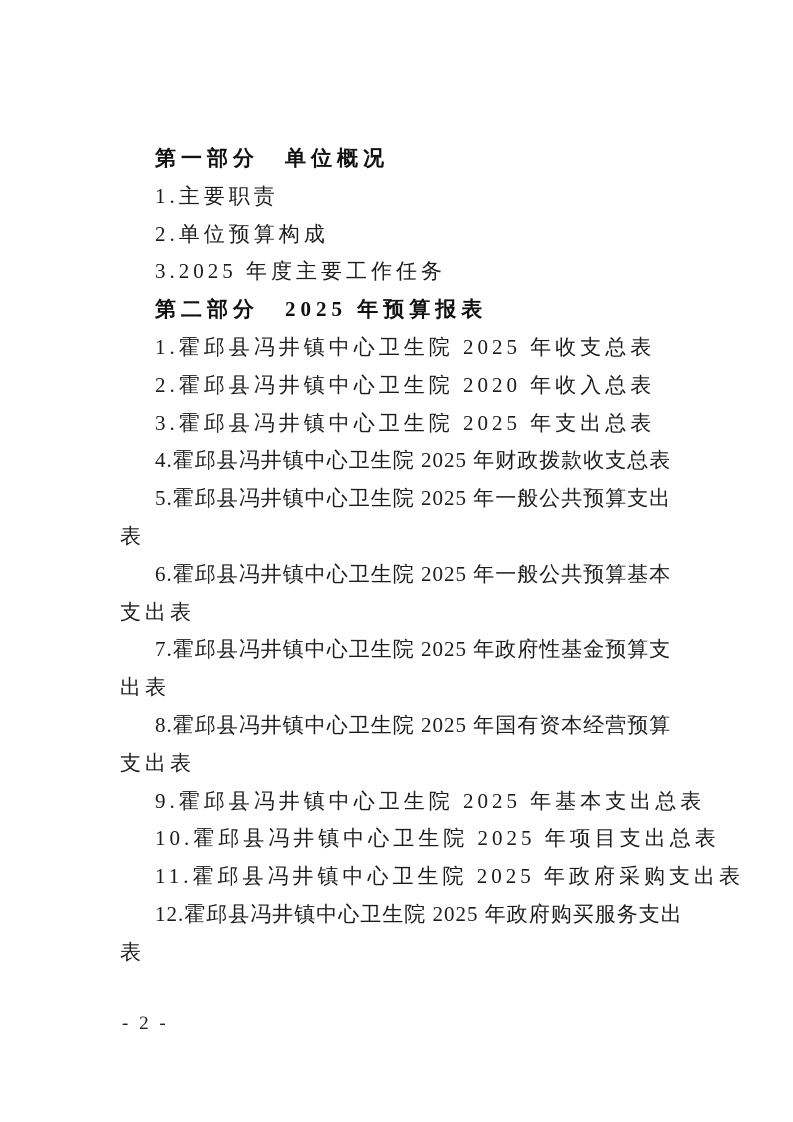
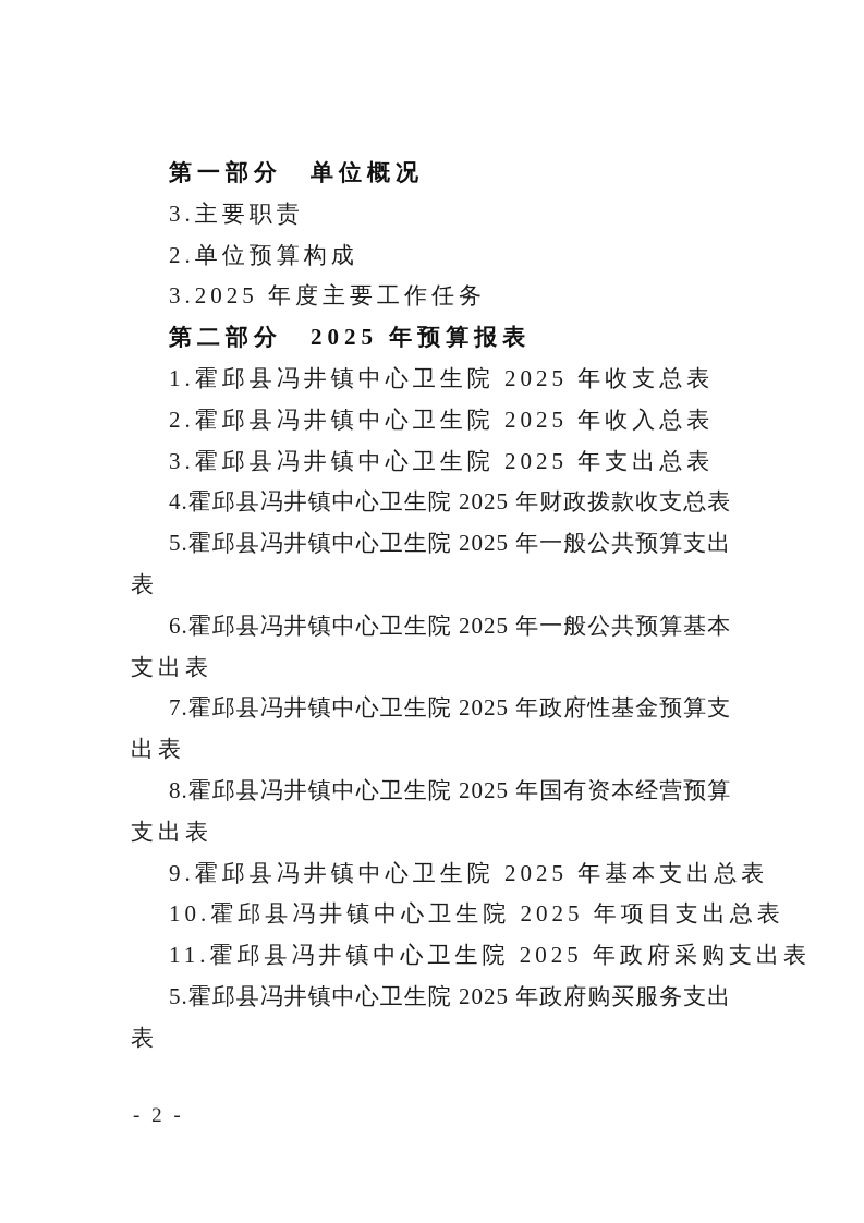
  第一部分 单位概况
- 1.主要职责
+ 3.主要职责
  2.单位预算构成
  3.2025 年度主要工作任务
  第二部分 2025 年预算报表
  1.霍邱县冯井镇中心卫生院 2025 年收支总表
- 2.霍邱县冯井镇中心卫生院 2020 年收入总表
+ 2.霍邱县冯井镇中心卫生院 2025 年收入总表
  3.霍邱县冯井镇中心卫生院 2025 年支出总表
  4.霍邱县冯井镇中心卫生院 2025 年财政拨款收支总表
  5.霍邱县冯井镇中心卫生院 2025 年一般公共预算支出
  表
  6.霍邱县冯井镇中心卫生院 2025 年一般公共预算基本
  支出表
  7.霍邱县冯井镇中心卫生院 2025 年政府性基金预算支
  出表
  8.霍邱县冯井镇中心卫生院 2025 年国有资本经营预算
  支出表
  9.霍邱县冯井镇中心卫生院 2025 年基本支出总表
  10.霍邱县冯井镇中心卫生院 2025 年项目支出总表
  11.霍邱县冯井镇中心卫生院 2025 年政府采购支出表
- 12.霍邱县冯井镇中心卫生院 2025 年政府购买服务支出
+ 5.霍邱县冯井镇中心卫生院 2025 年政府购买服务支出
  表
  - 2 -
